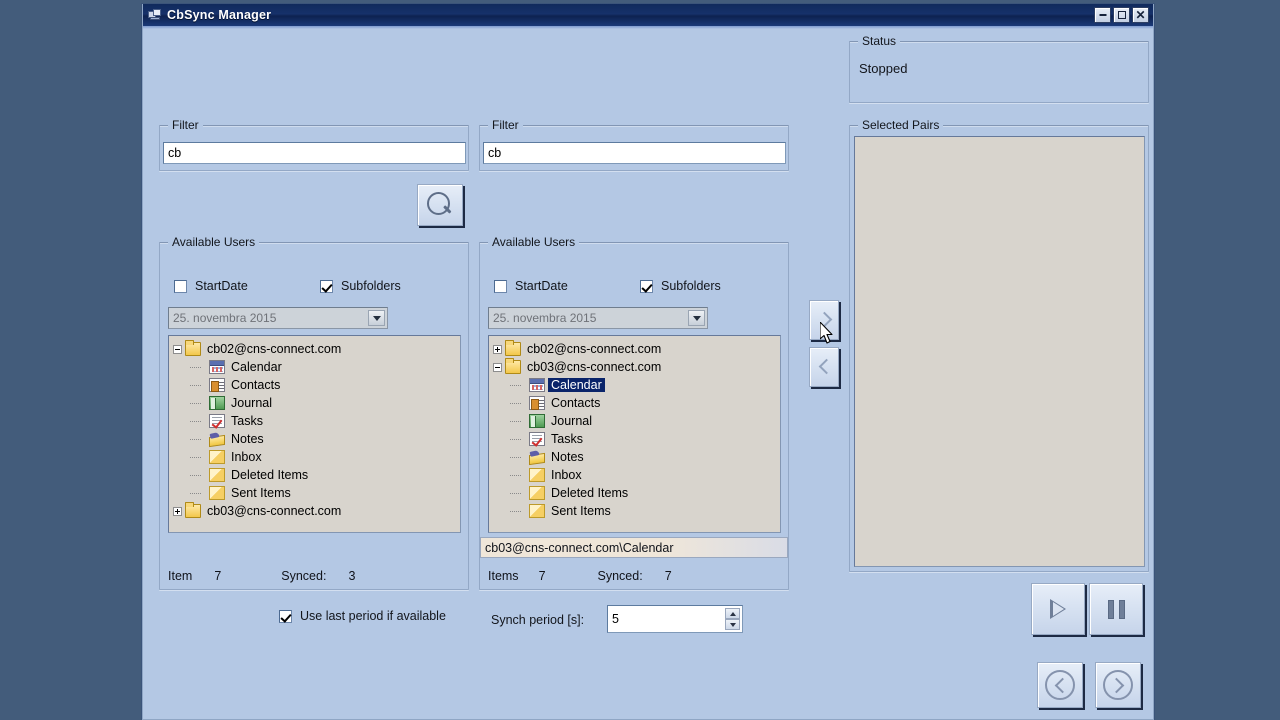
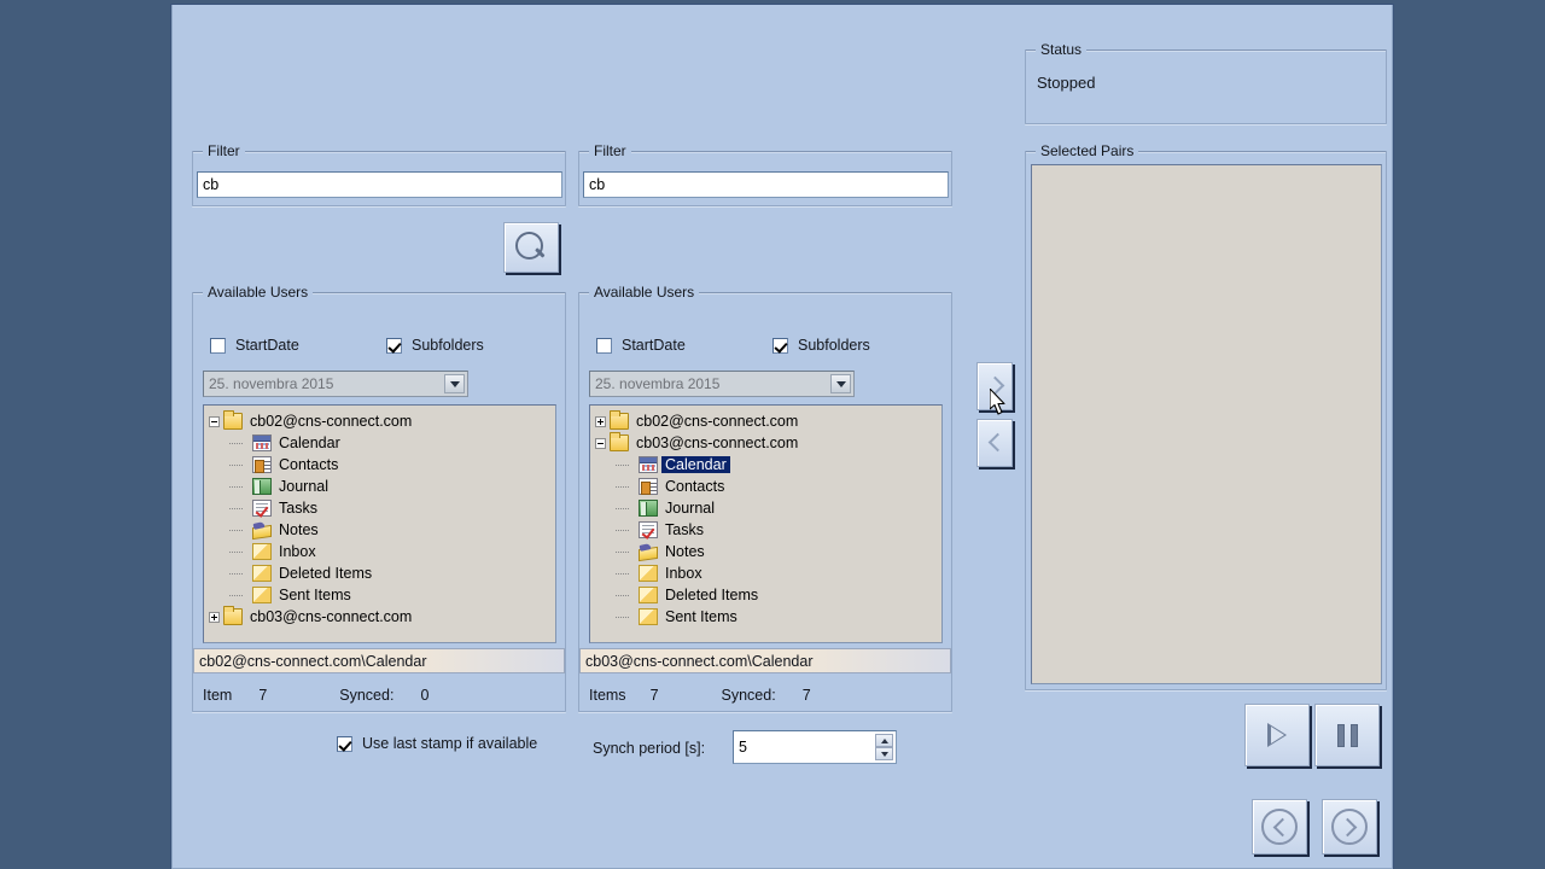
- CbSync Manager
- ✕
  Status
  Stopped
  Selected Pairs
  Filter
  cb
  Filter
  cb
  Available Users
  StartDate
  Subfolders
  25. novembra 2015
  cb02@cns-connect.com
  Calendar
  Contacts
  Journal
  Tasks
  Notes
  Inbox
  Deleted Items
  Sent Items
  cb03@cns-connect.com
+ cb02@cns-connect.com\Calendar
  Item
  7
  Synced:
- 3
+ 0
  Available Users
  StartDate
  Subfolders
  25. novembra 2015
  cb02@cns-connect.com
  cb03@cns-connect.com
  Calendar
  Contacts
  Journal
  Tasks
  Notes
  Inbox
  Deleted Items
  Sent Items
  cb03@cns-connect.com\Calendar
  Items
  7
  Synced:
  7
- Use last period if available
+ Use last stamp if available
  Synch period [s]:
  5
